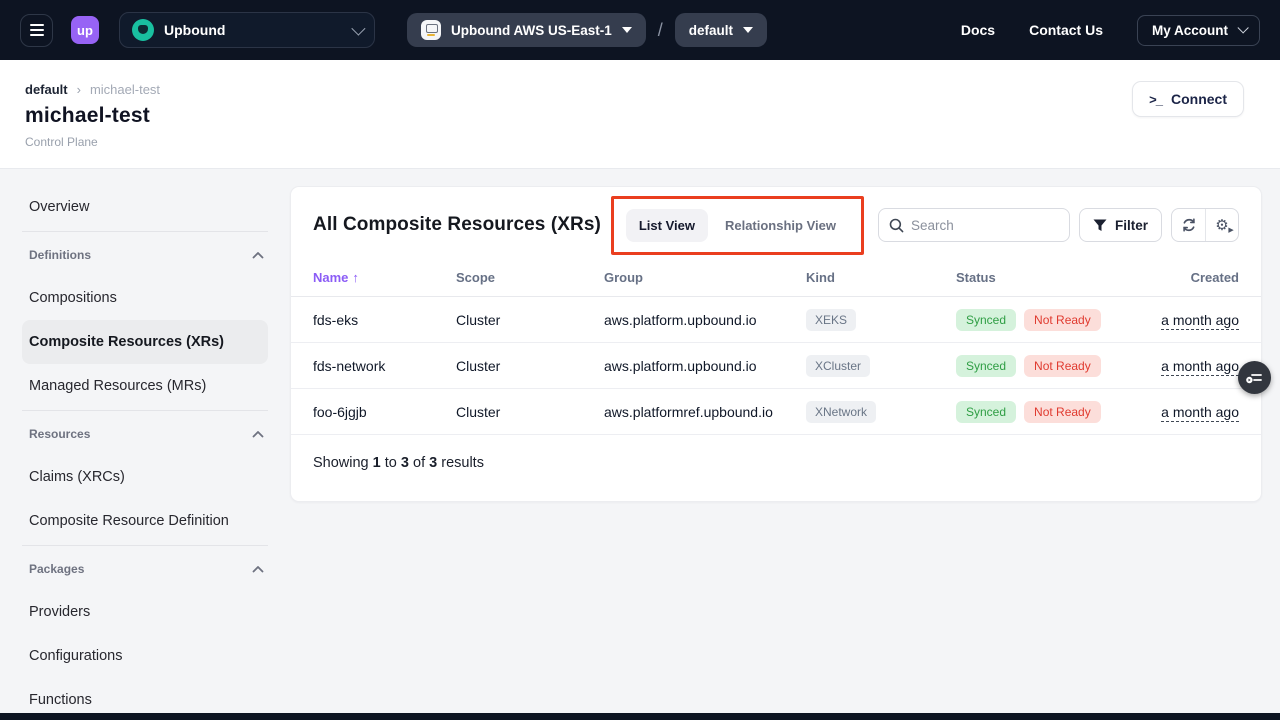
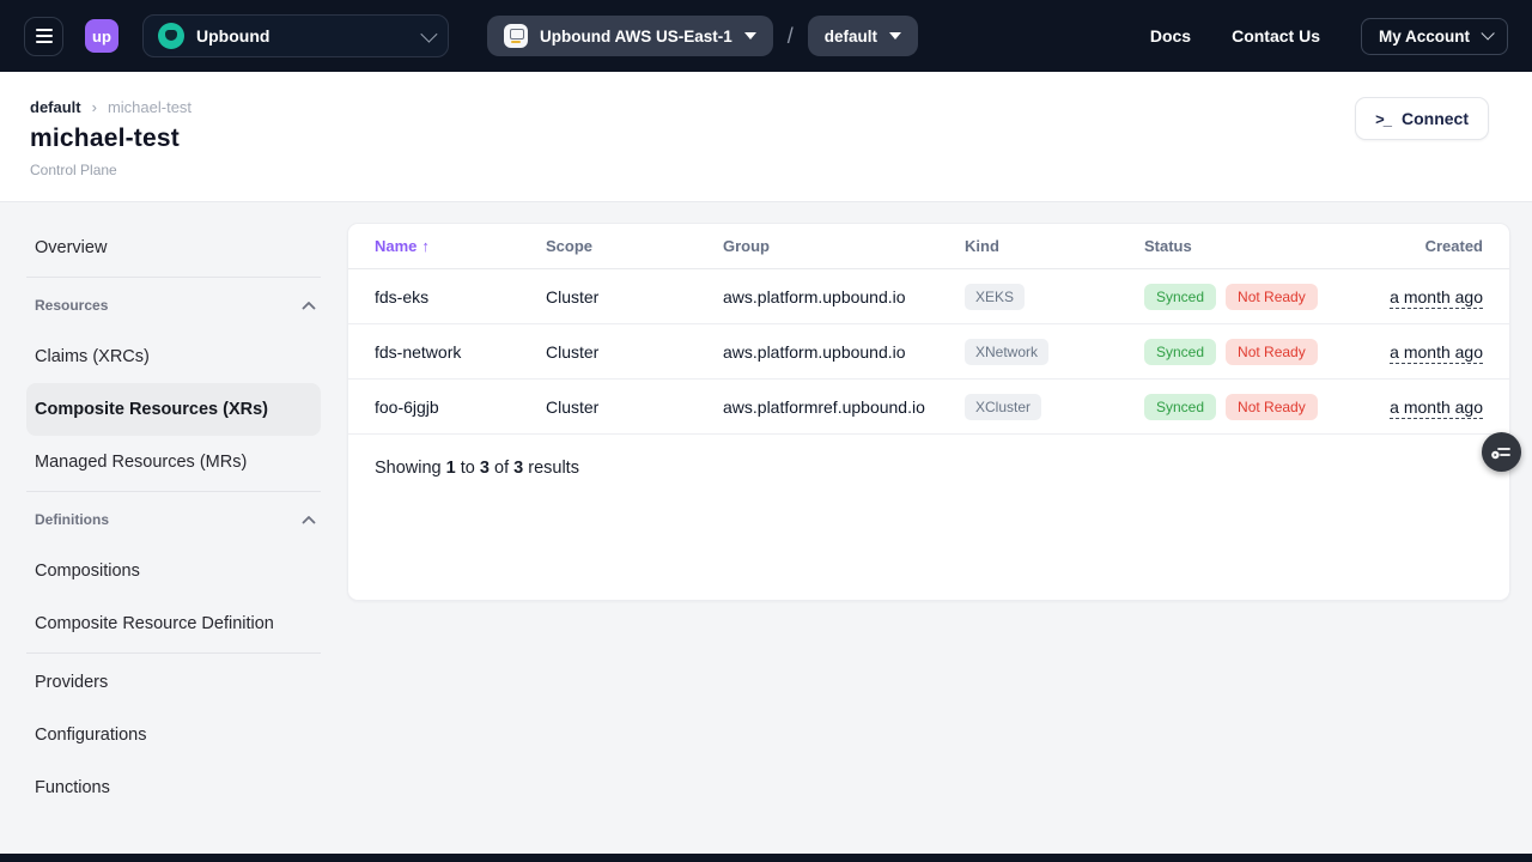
  up
  Upbound
  Upbound AWS US-East-1
  /
  default
  Docs
  Contact Us
  My Account
  default
  ›
  michael-test
  michael-test
  Control Plane
  >_
  Connect
  Overview
- Definitions
+ Resources
- Compositions
+ Claims (XRCs)
  Composite Resources (XRs)
  Managed Resources (MRs)
- Resources
+ Definitions
- Claims (XRCs)
+ Compositions
  Composite Resource Definition
- Packages
  Providers
  Configurations
  Functions
- All Composite Resources (XRs)
- List View
- Relationship View
- Search
- Filter
- ⚙
  Name ↑
  Scope
  Group
  Kind
  Status
  Created
  fds-eks
  Cluster
  aws.platform.upbound.io
  XEKS
  Synced
  Not Ready
  a month ago
  fds-network
  Cluster
  aws.platform.upbound.io
- XCluster
+ XNetwork
  Synced
  Not Ready
  a month ago
  foo-6jgjb
  Cluster
  aws.platformref.upbound.io
- XNetwork
+ XCluster
  Synced
  Not Ready
  a month ago
  Showing 1 to 3 of 3 results
